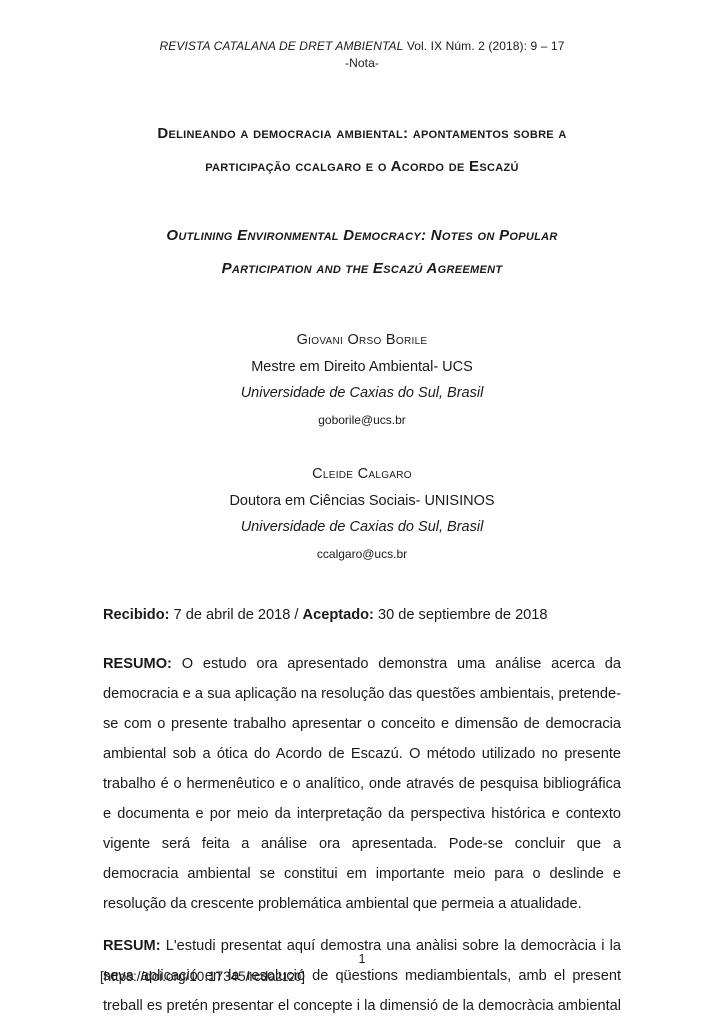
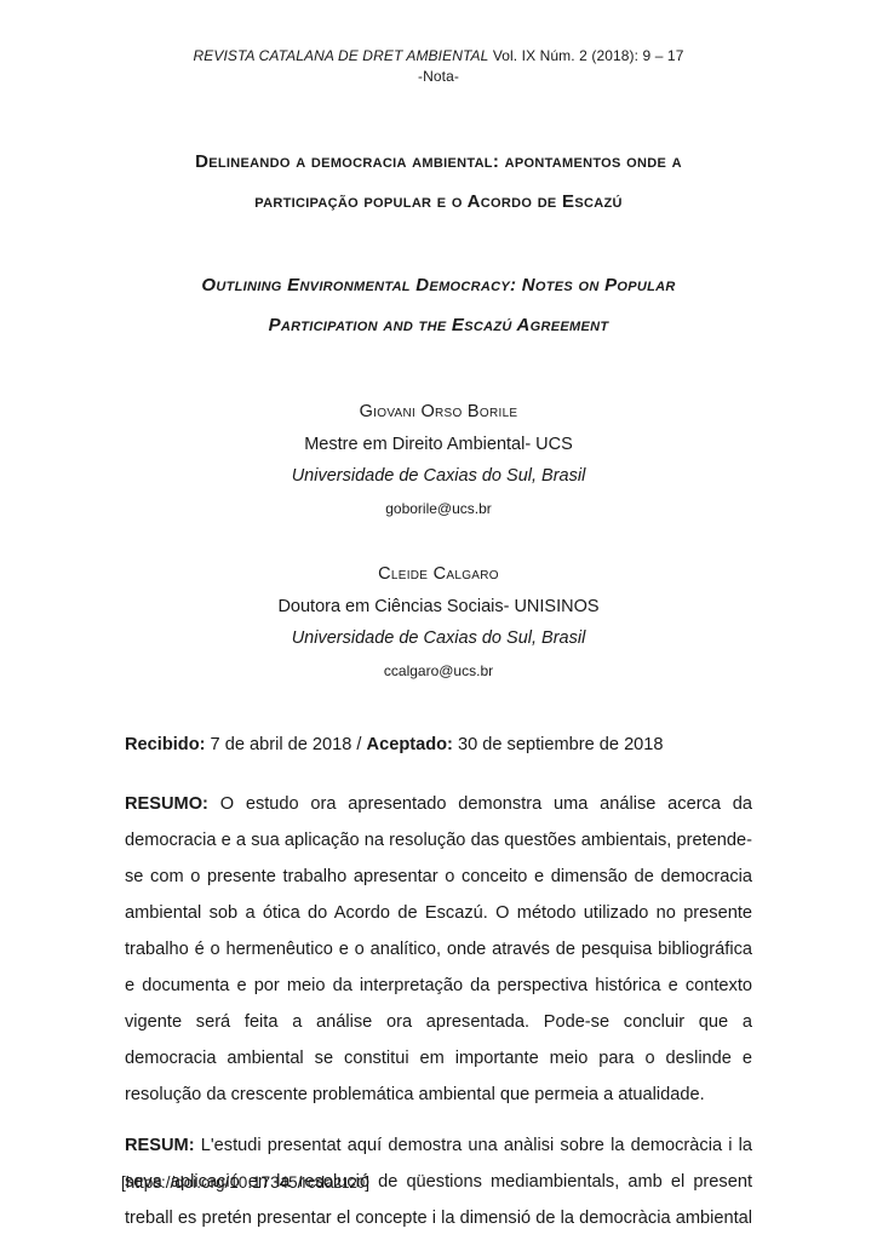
  REVISTA CATALANA DE DRET AMBIENTAL Vol. IX Núm. 2 (2018): 9 – 17
  -Nota-
- Delineando a democracia ambiental: apontamentos sobre a
+ Delineando a democracia ambiental: apontamentos onde a
- participação ccalgaro e o Acordo de Escazú
+ participação popular e o Acordo de Escazú
  Outlining Environmental Democracy: Notes on Popular
  Participation and the Escazú Agreement
  Giovani Orso Borile
  Mestre em Direito Ambiental- UCS
  Universidade de Caxias do Sul, Brasil
  goborile@ucs.br
  Cleide Calgaro
  Doutora em Ciências Sociais- UNISINOS
  Universidade de Caxias do Sul, Brasil
  ccalgaro@ucs.br
  Recibido: 7 de abril de 2018 / Aceptado: 30 de septiembre de 2018
  RESUMO: O estudo ora apresentado demonstra uma análise acerca da democracia e a sua aplicação na resolução das questões ambientais, pretende-se com o presente trabalho apresentar o conceito e dimensão de democracia ambiental sob a ótica do Acordo de Escazú. O método utilizado no presente trabalho é o hermenêutico e o analítico, onde através de pesquisa bibliográfica e documenta e por meio da interpretação da perspectiva histórica e contexto vigente será feita a análise ora apresentada. Pode-se concluir que a democracia ambiental se constitui em importante meio para o deslinde e resolução da crescente problemática ambiental que permeia a atualidade.
  RESUM: L'estudi presentat aquí demostra una anàlisi sobre la democràcia i la seva aplicació en la resolució de qüestions mediambientals, amb el present treball es pretén presentar el concepte i la dimensió de la democràcia ambiental
- 1
  [https://doi.org/10.17345/rcda2120]
